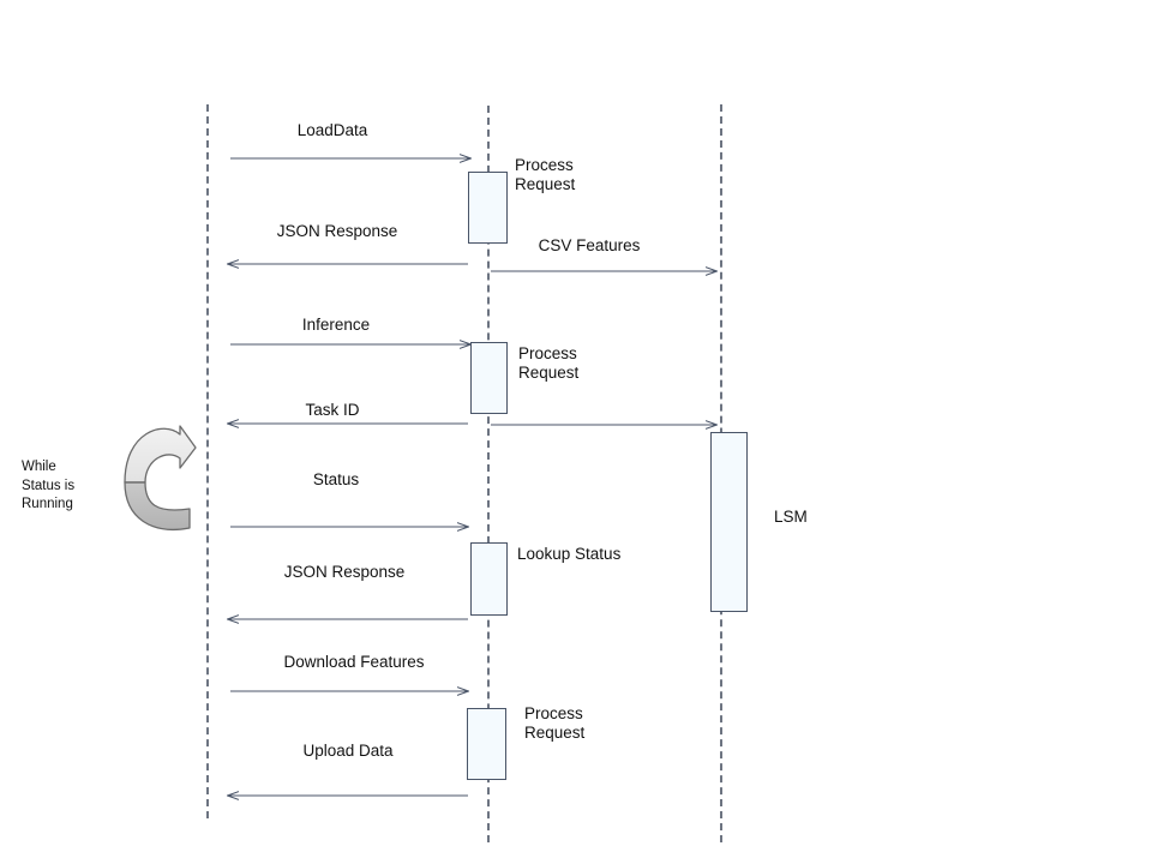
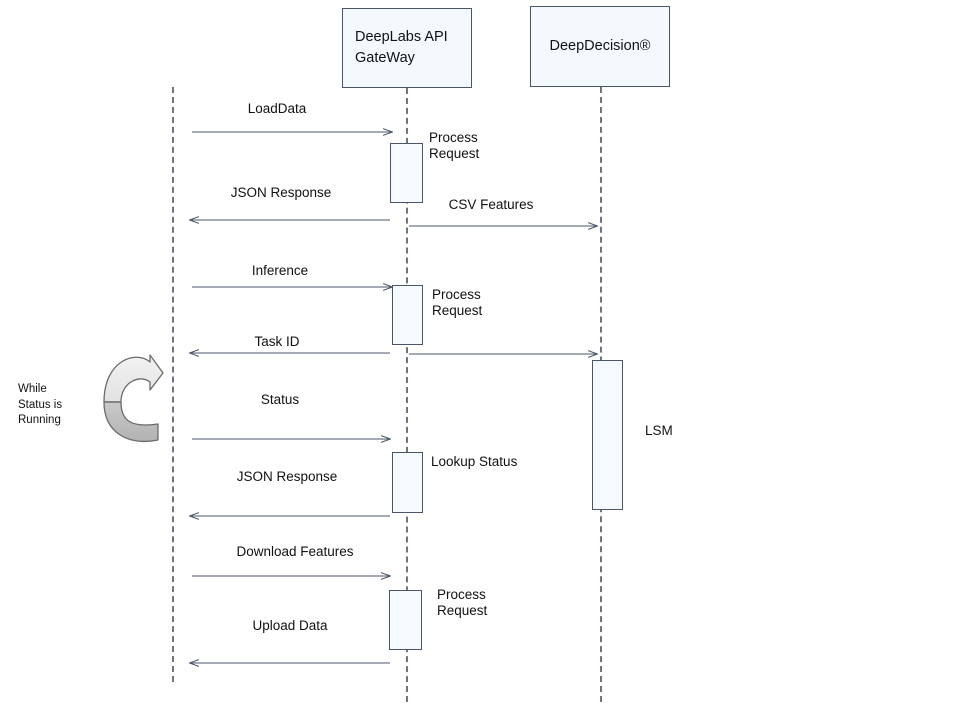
+ DeepLabs API
+ GateWay
+ DeepDecision®
  LoadData
  JSON Response
  CSV Features
  Inference
  Task ID
  Status
  JSON Response
  Download Features
  Upload Data
  Process
  Request
  Process
  Request
  Lookup Status
  Process
  Request
  LSM
  While
  Status is
  Running
